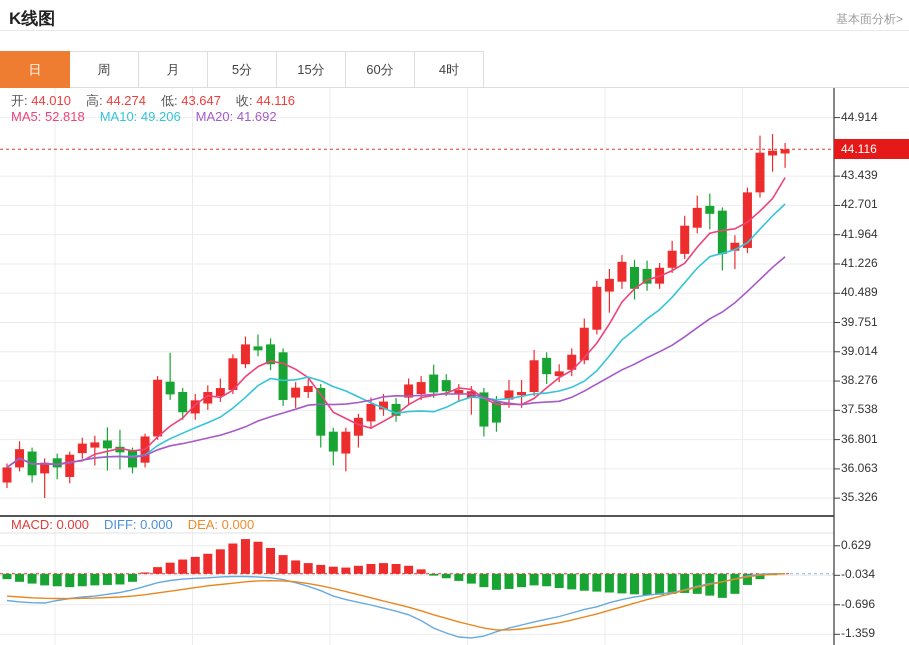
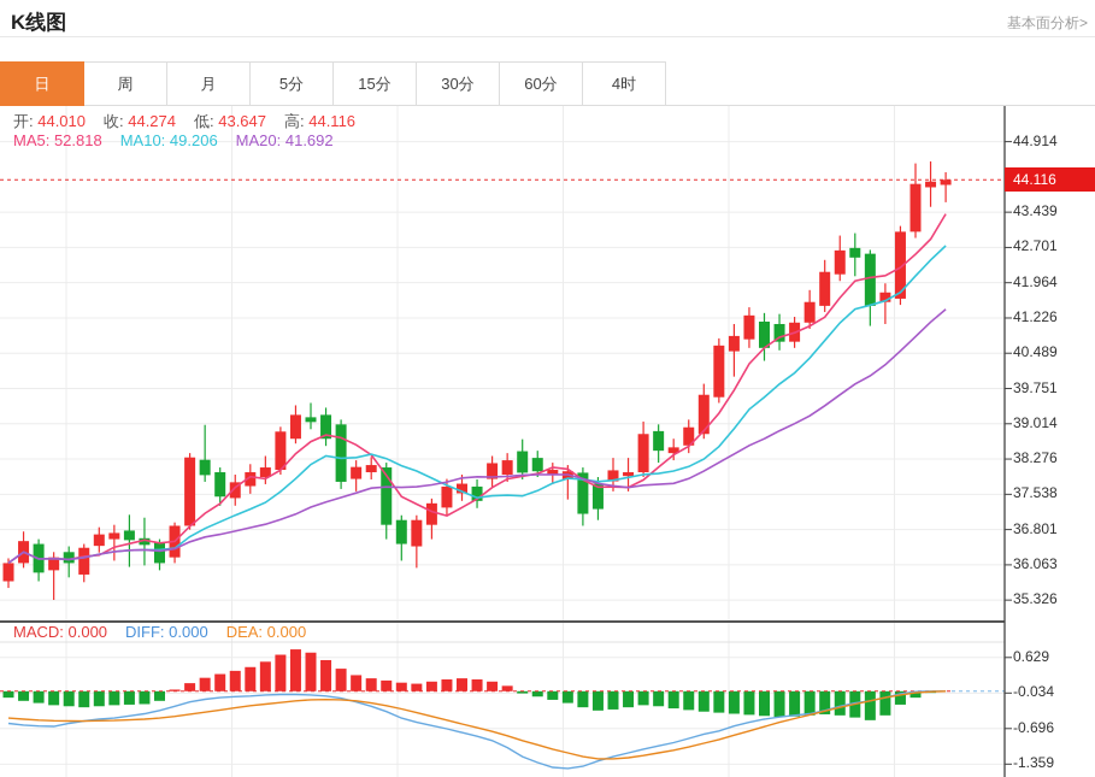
  K线图
  基本面分析>
  日
  周
  月
  5分
  15分
+ 30分
  60分
  4时
  开: 44.010
- 高: 44.274
+ 收: 44.274
  低: 43.647
- 收: 44.116
+ 高: 44.116
  MA5: 52.818
  MA10: 49.206
  MA20: 41.692
  MACD: 0.000
  DIFF: 0.000
  DEA: 0.000
  44.914
  43.439
  42.701
  41.964
  41.226
  40.489
  39.751
  39.014
  38.276
  37.538
  36.801
  36.063
  35.326
  0.629
  -0.034
  -0.696
  -1.359
  44.116
